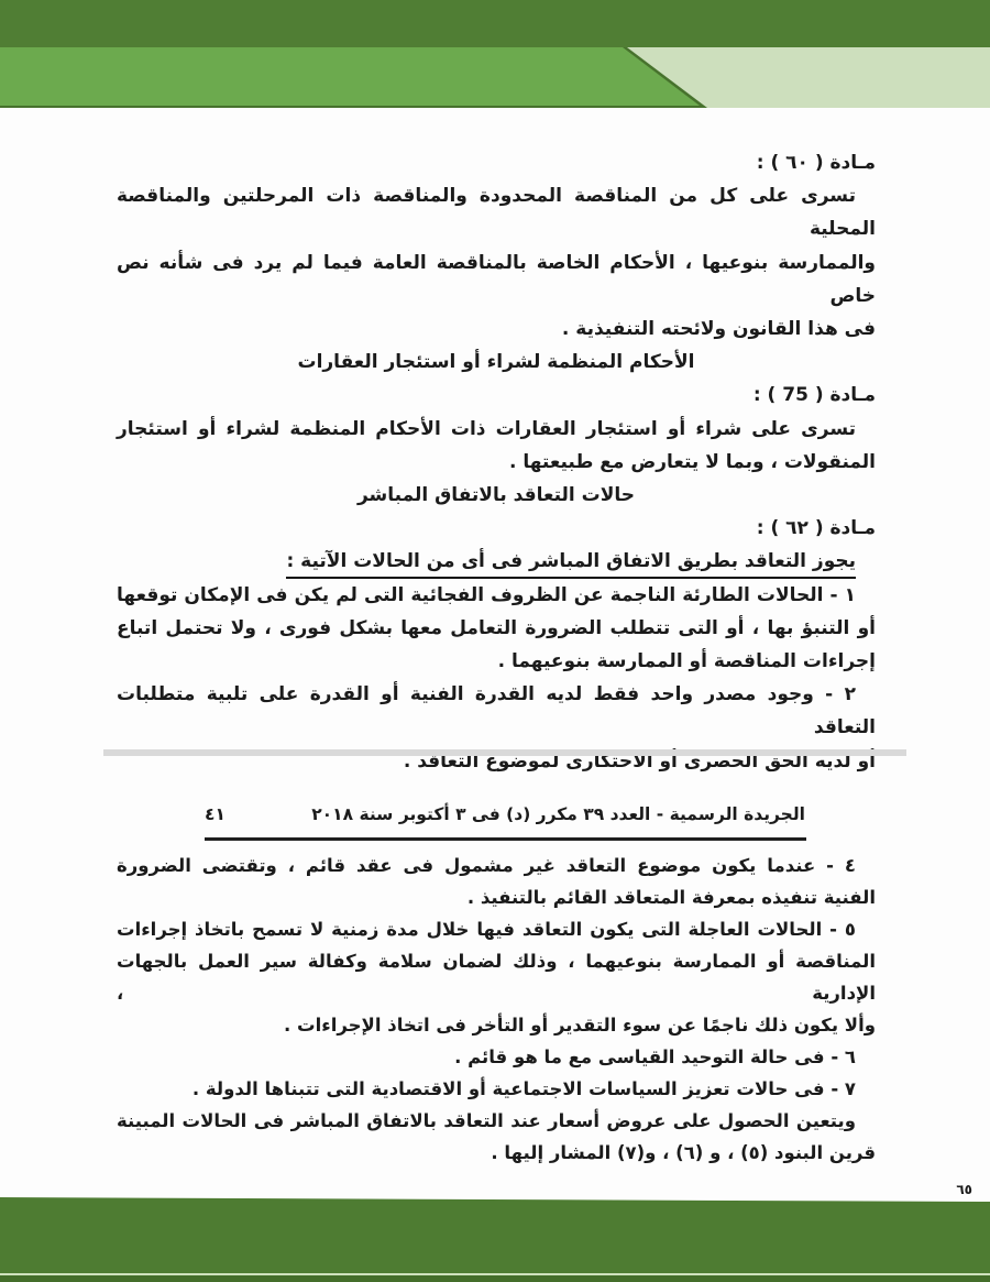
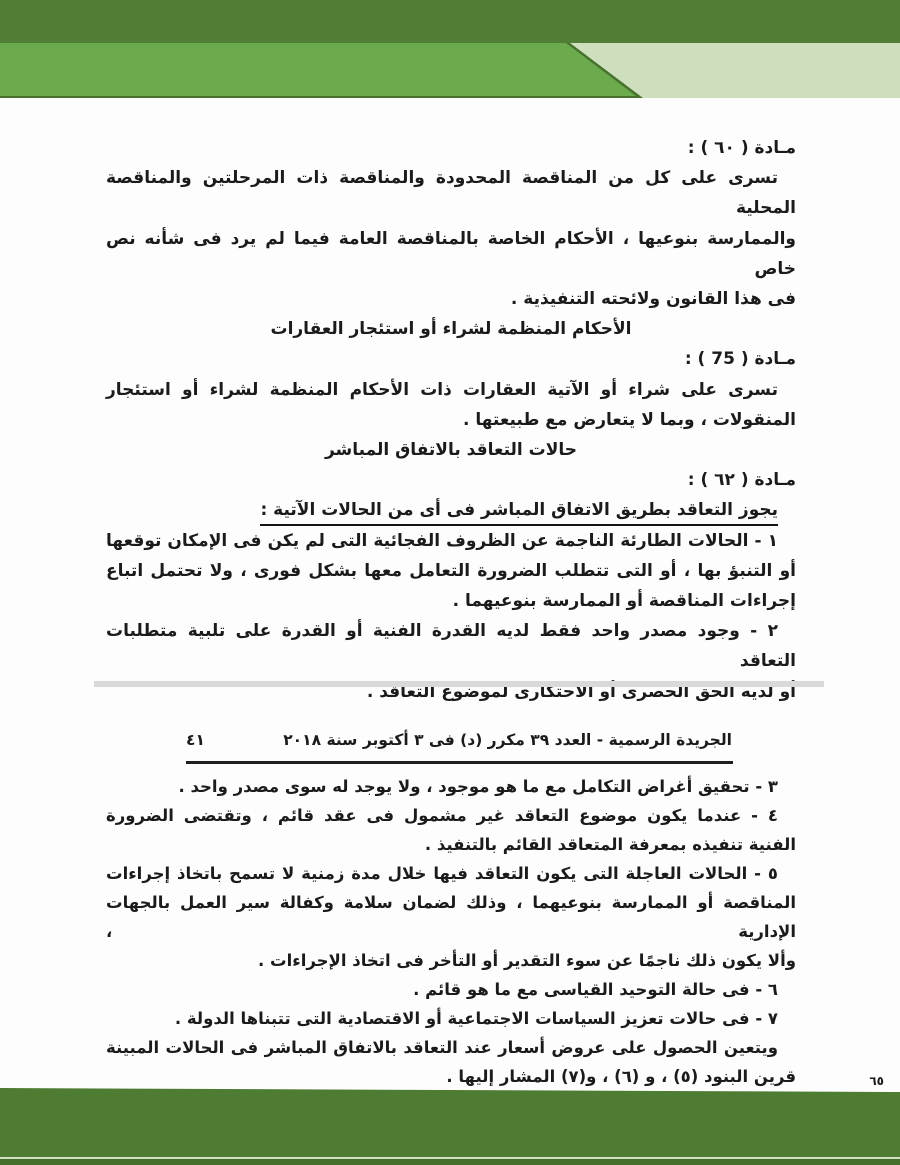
  مـادة ( ٦٠ ) :
  تسرى على كل من المناقصة المحدودة والمناقصة ذات المرحلتين والمناقصة المحلية
  والممارسة بنوعيها ، الأحكام الخاصة بالمناقصة العامة فيما لم يرد فى شأنه نص خاص
  فى هذا القانون ولائحته التنفيذية .
  الأحكام المنظمة لشراء أو استئجار العقارات
  مـادة ( 75 ) :
- تسرى على شراء أو استئجار العقارات ذات الأحكام المنظمة لشراء أو استئجار
+ تسرى على شراء أو الآتية العقارات ذات الأحكام المنظمة لشراء أو استئجار
  المنقولات ، وبما لا يتعارض مع طبيعتها .
  حالات التعاقد بالاتفاق المباشر
  مـادة ( ٦٢ ) :
  يجوز التعاقد بطريق الاتفاق المباشر فى أى من الحالات الآتية :
  ١ - الحالات الطارئة الناجمة عن الظروف الفجائية التى لم يكن فى الإمكان توقعها
  أو التنبؤ بها ، أو التى تتطلب الضرورة التعامل معها بشكل فورى ، ولا تحتمل اتباع
  إجراءات المناقصة أو الممارسة بنوعيهما .
  ٢ - وجود مصدر واحد فقط لديه القدرة الفنية أو القدرة على تلبية متطلبات التعاقد
  أو لديه الحق الحصرى أو الاحتكارى لموضوع التعاقد .
  الجريدة الرسمية - العدد ٣٩ مكرر (د) فى ٣ أكتوبر سنة ٢٠١٨
  ٤١
+ ٣ - تحقيق أغراض التكامل مع ما هو موجود ، ولا يوجد له سوى مصدر واحد .
  ٤ - عندما يكون موضوع التعاقد غير مشمول فى عقد قائم ، وتقتضى الضرورة
  الفنية تنفيذه بمعرفة المتعاقد القائم بالتنفيذ .
  ٥ - الحالات العاجلة التى يكون التعاقد فيها خلال مدة زمنية لا تسمح باتخاذ إجراءات
  المناقصة أو الممارسة بنوعيهما ، وذلك لضمان سلامة وكفالة سير العمل بالجهات الإدارية ،
  وألا يكون ذلك ناجمًا عن سوء التقدير أو التأخر فى اتخاذ الإجراءات .
  ٦ - فى حالة التوحيد القياسى مع ما هو قائم .
  ٧ - فى حالات تعزيز السياسات الاجتماعية أو الاقتصادية التى تتبناها الدولة .
  ويتعين الحصول على عروض أسعار عند التعاقد بالاتفاق المباشر فى الحالات المبينة
  قرين البنود (٥) ، و (٦) ، و(٧) المشار إليها .
  ٦٥
